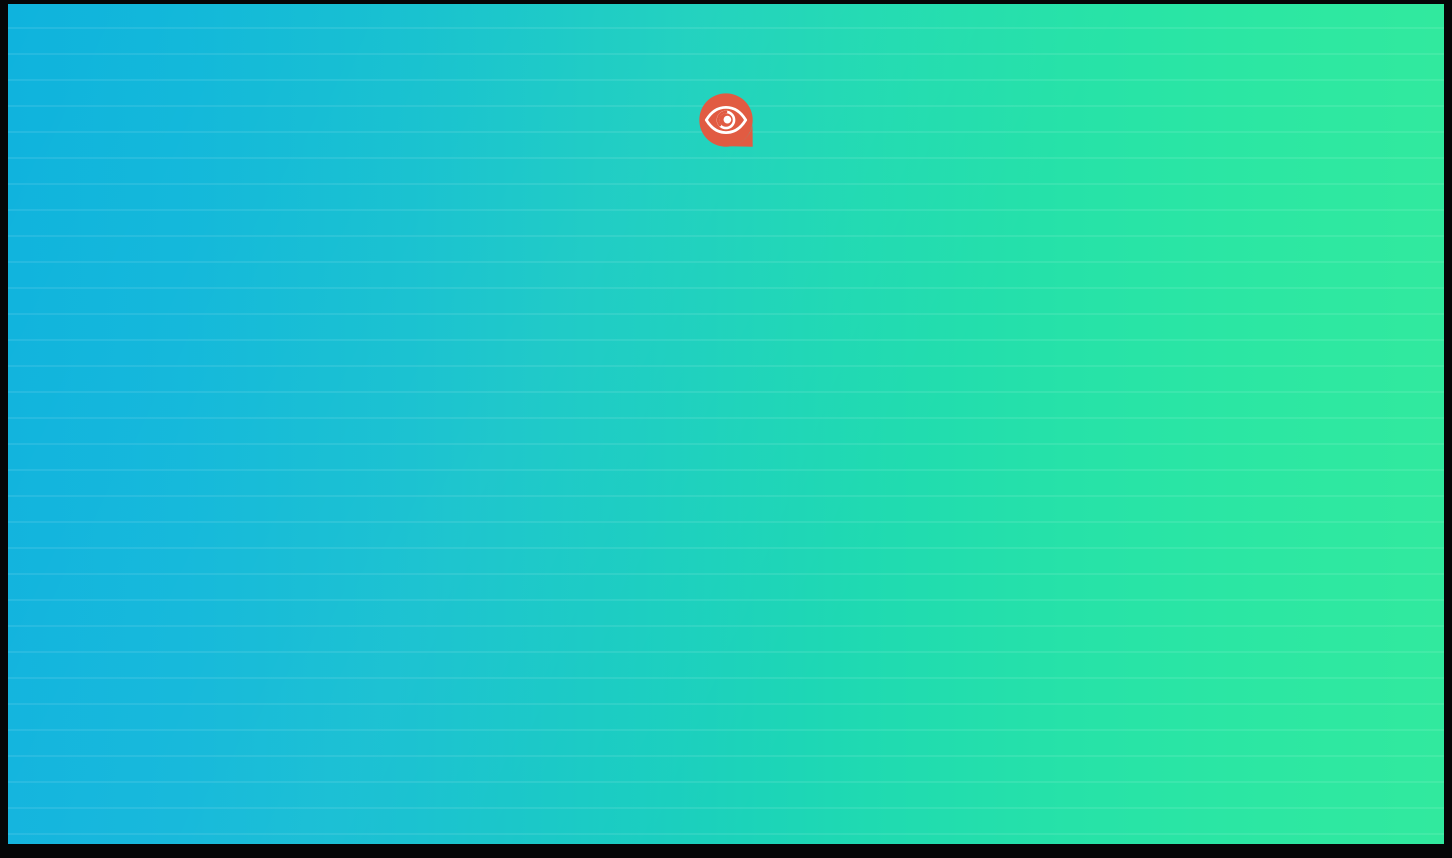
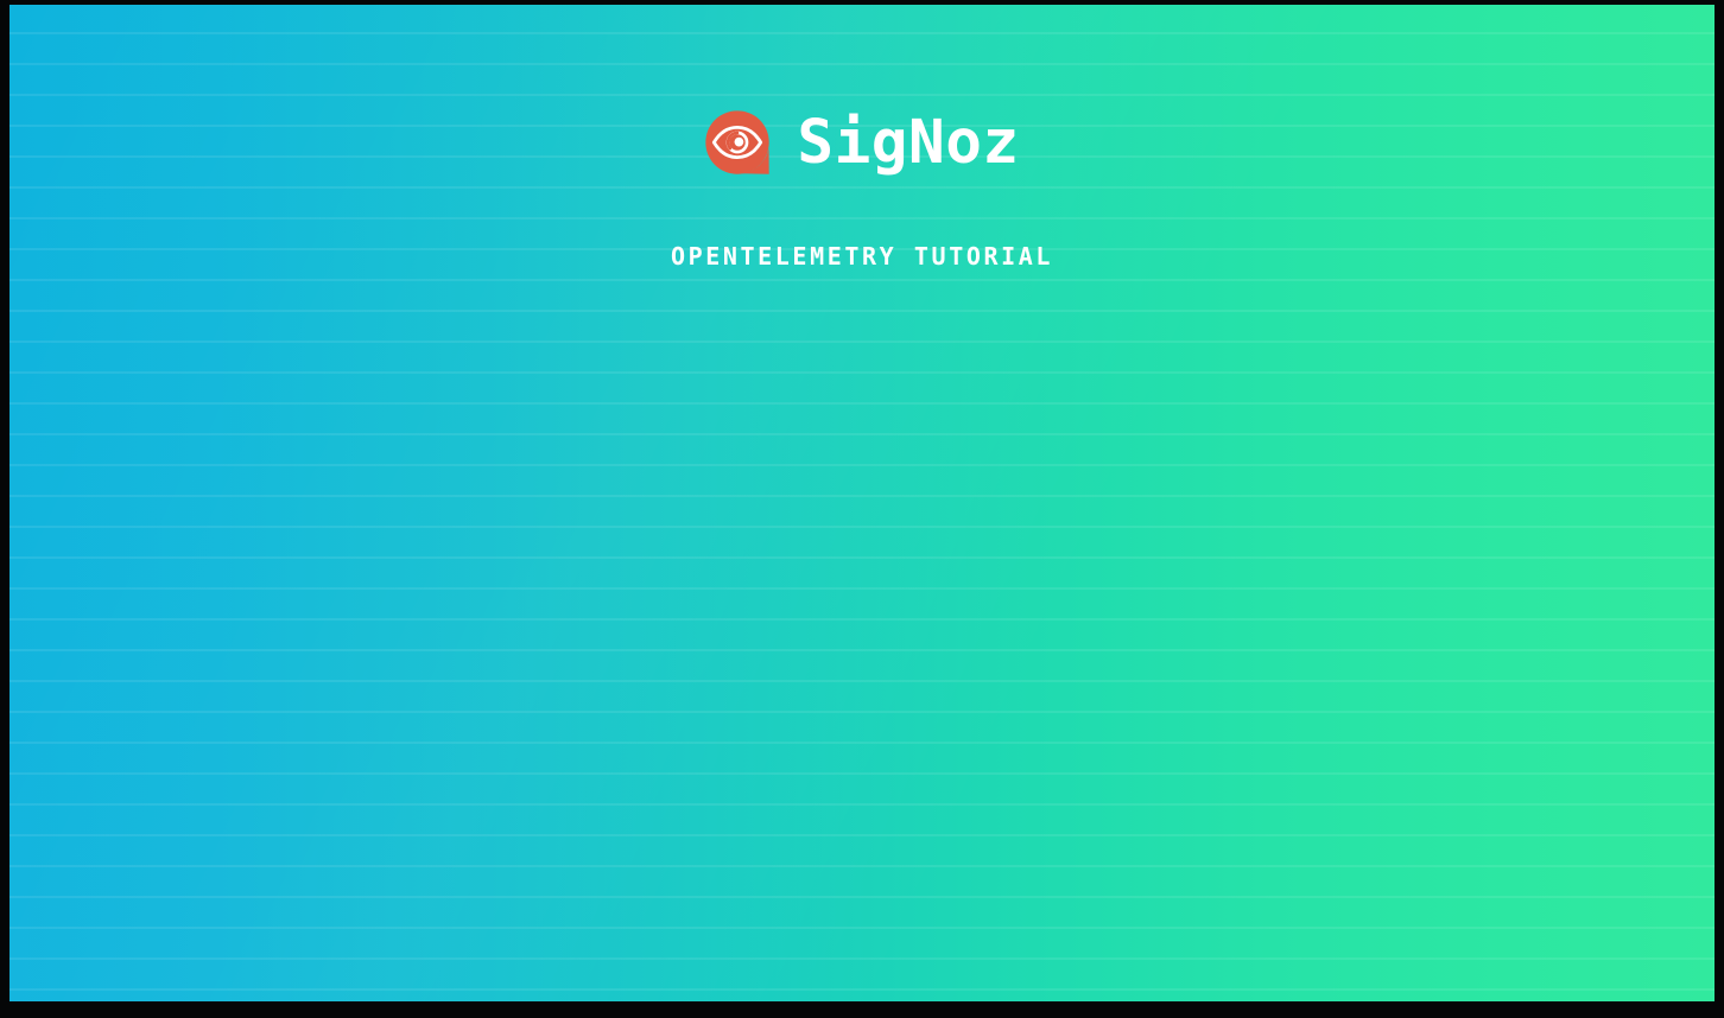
+ SigNoz
+ OPENTELEMETRY TUTORIAL
